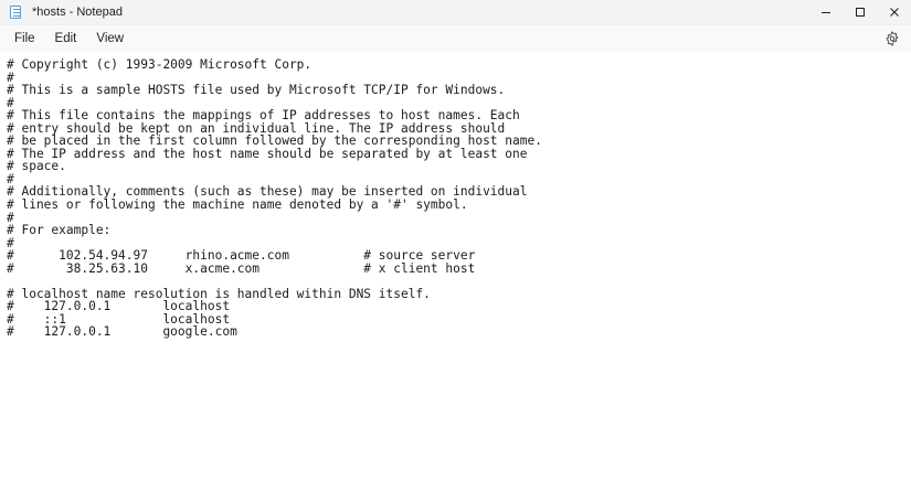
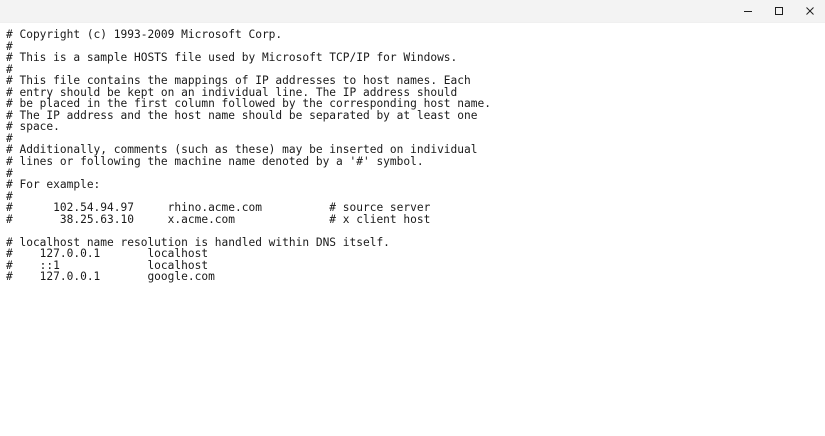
- *hosts - Notepad
- File
- Edit
- View
  # Copyright (c) 1993-2009 Microsoft Corp.
  #
  # This is a sample HOSTS file used by Microsoft TCP/IP for Windows.
  #
  # This file contains the mappings of IP addresses to host names. Each
  # entry should be kept on an individual line. The IP address should
  # be placed in the first column followed by the corresponding host name.
  # The IP address and the host name should be separated by at least one
  # space.
  #
  # Additionally, comments (such as these) may be inserted on individual
  # lines or following the machine name denoted by a '#' symbol.
  #
  # For example:
  #
  # 102.54.94.97 rhino.acme.com # source server
  # 38.25.63.10 x.acme.com # x client host
  # localhost name resolution is handled within DNS itself.
  # 127.0.0.1 localhost
  # ::1 localhost
  # 127.0.0.1 google.com
